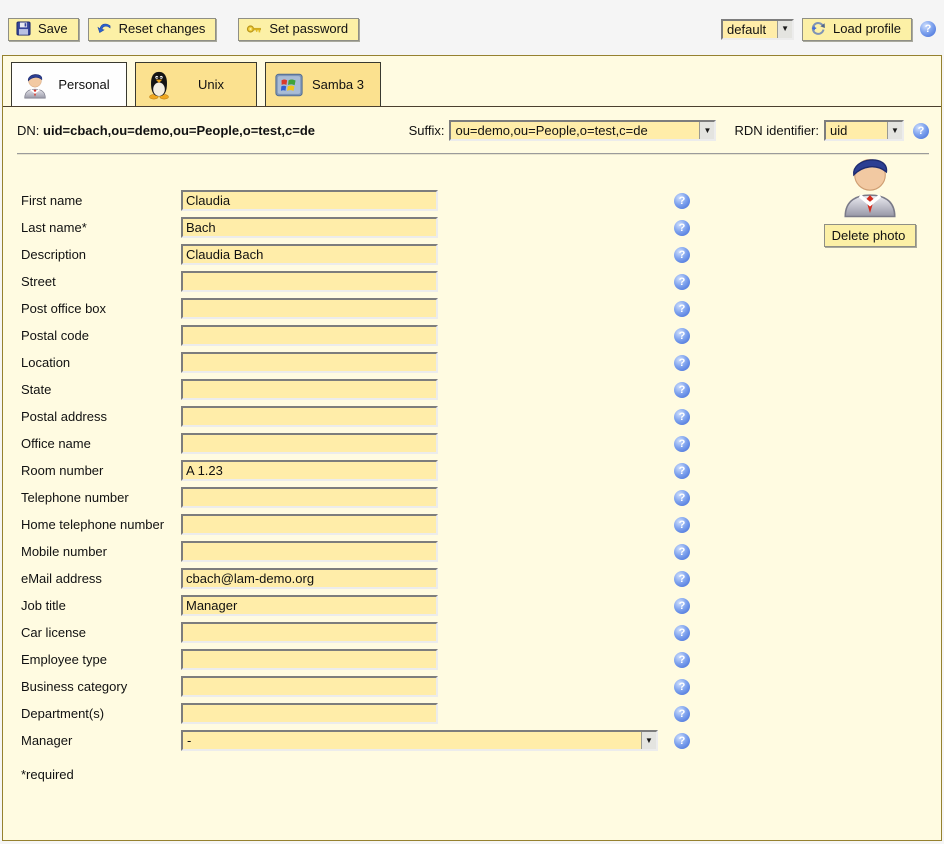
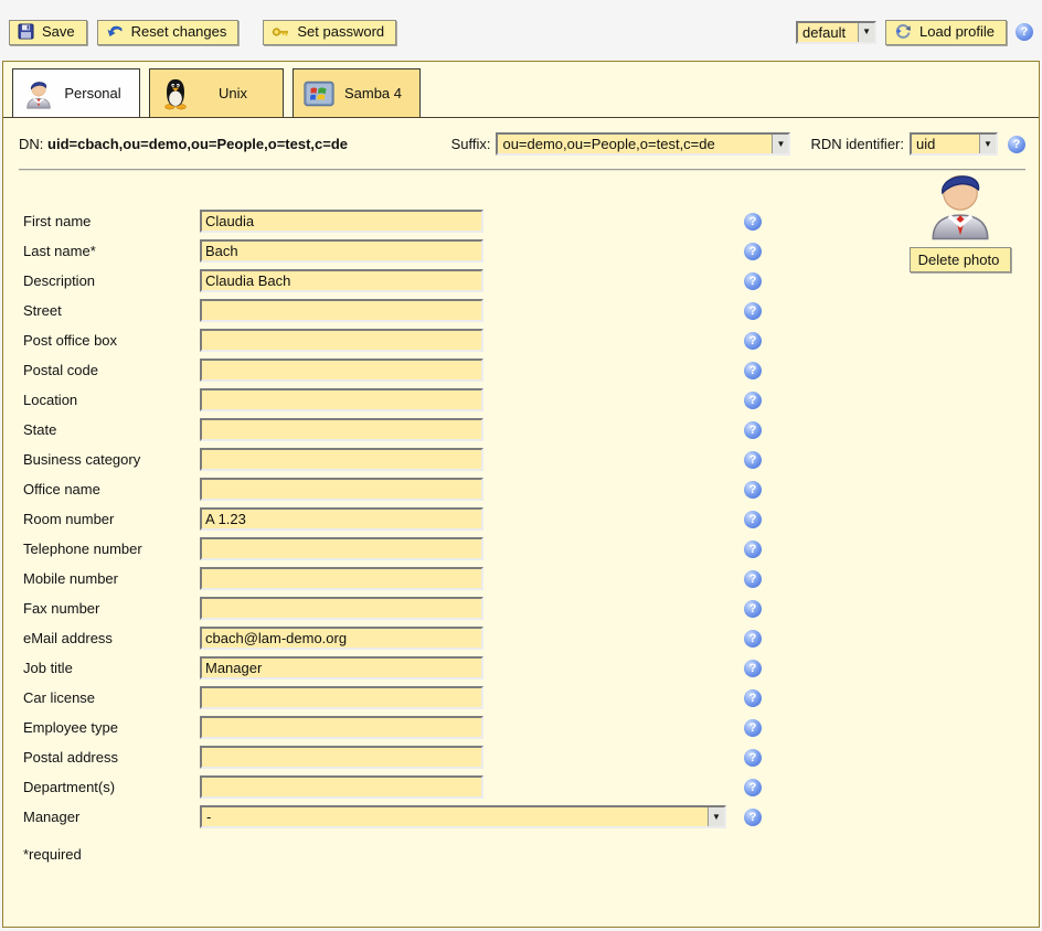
  Save
  Reset changes
  Set password
  default
  ▼
  Load profile
  Personal
  Unix
- Samba 3
+ Samba 4
  DN: uid=cbach,ou=demo,ou=People,o=test,c=de
  Suffix:
  ou=demo,ou=People,o=test,c=de
  ▼
  RDN identifier:
  uid
  ▼
  First name
  Claudia
  Last name*
  Bach
  Description
  Claudia Bach
  Street
  Post office box
  Postal code
  Location
  State
- Postal address
+ Business category
  Office name
  Room number
  A 1.23
  Telephone number
- Home telephone number
  Mobile number
+ Fax number
  eMail address
  cbach@lam-demo.org
  Job title
  Manager
  Car license
  Employee type
- Business category
+ Postal address
  Department(s)
  Manager
  -
  ▼
  Delete photo
  *required
